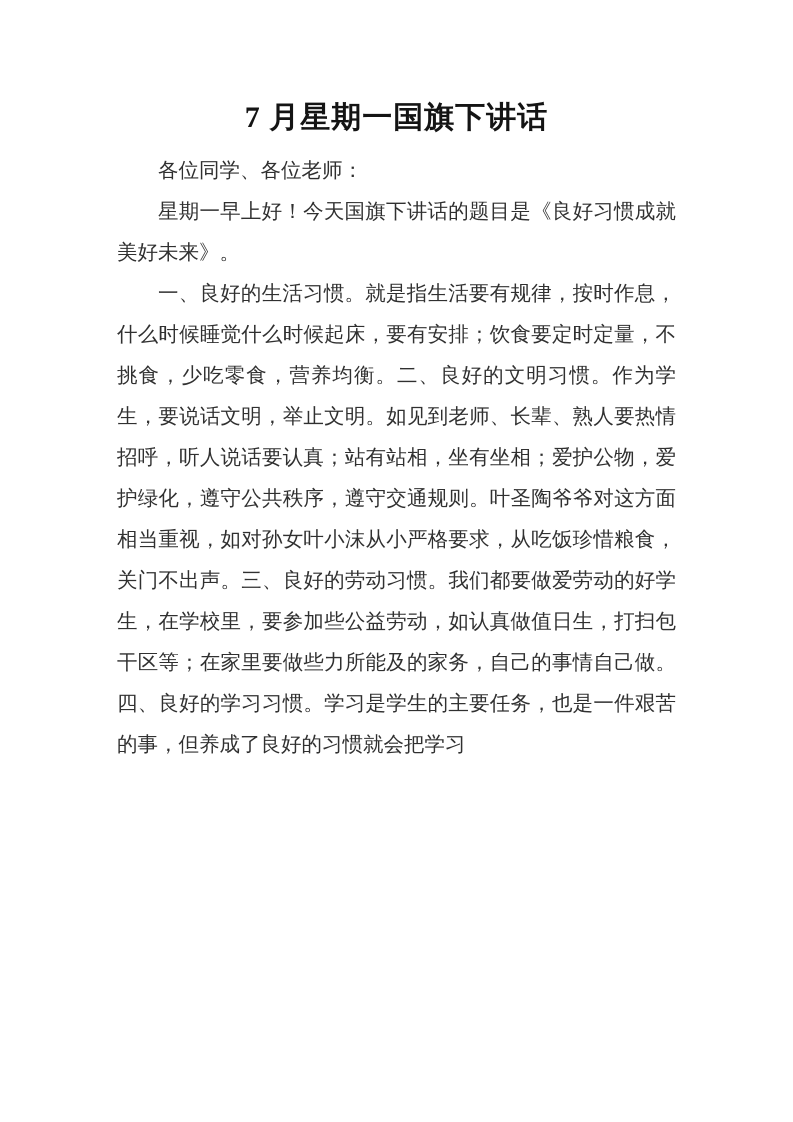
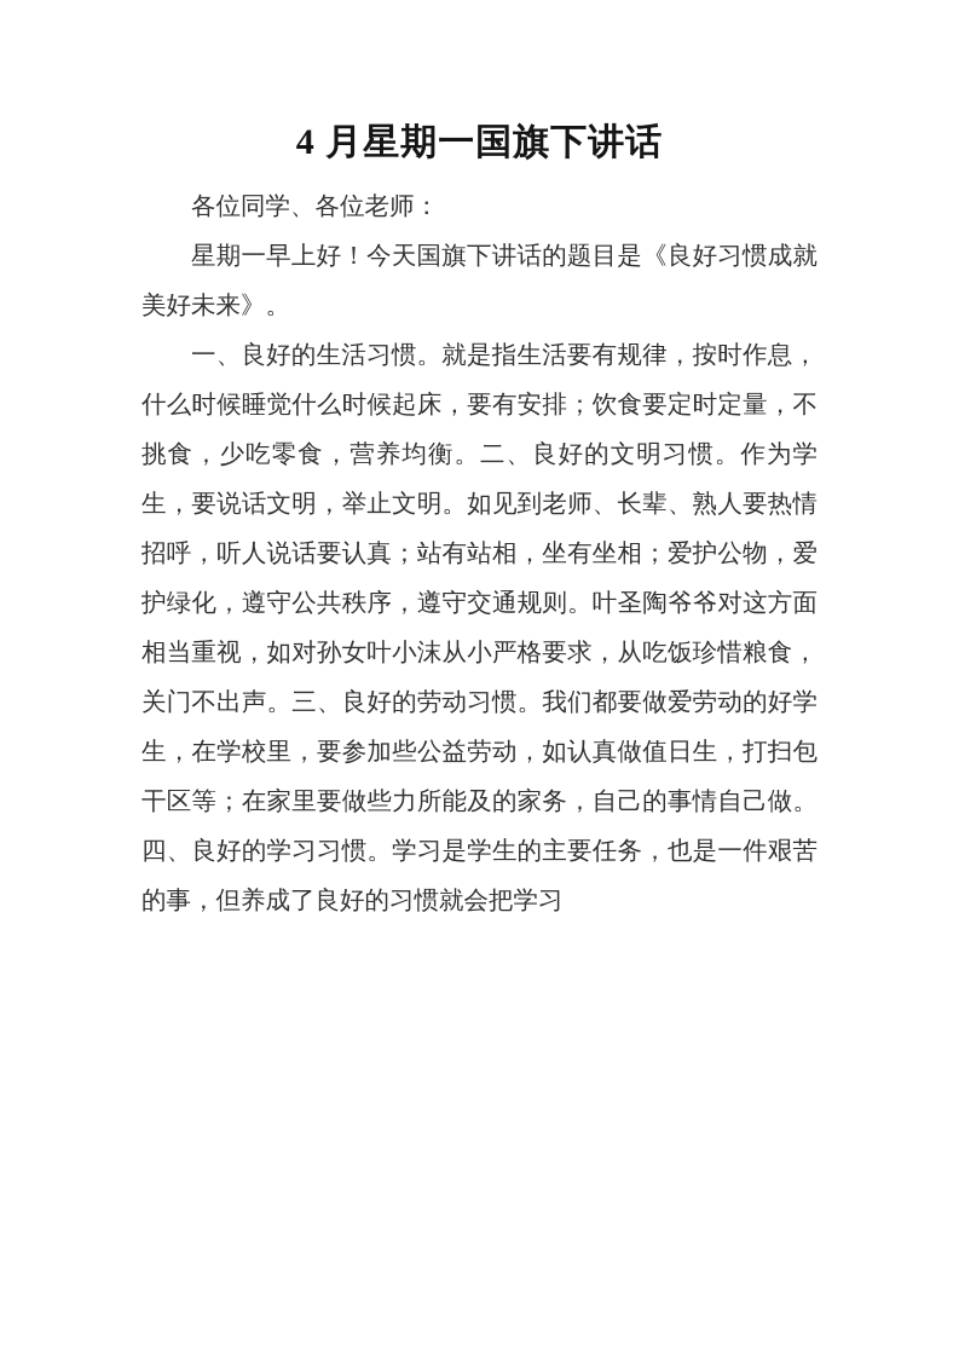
- 7 月星期一国旗下讲话
+ 4 月星期一国旗下讲话
  各位同学、各位老师：
  星期一早上好！今天国旗下讲话的题目是《良好习惯成就美好未来》。
  一、良好的生活习惯。就是指生活要有规律，按时作息，什么时候睡觉什么时候起床，要有安排；饮食要定时定量，不挑食，少吃零食，营养均衡。二、良好的文明习惯。作为学生，要说话文明，举止文明。如见到老师、长辈、熟人要热情招呼，听人说话要认真；站有站相，坐有坐相；爱护公物，爱护绿化，遵守公共秩序，遵守交通规则。叶圣陶爷爷对这方面相当重视，如对孙女叶小沫从小严格要求，从吃饭珍惜粮食，关门不出声。三、良好的劳动习惯。我们都要做爱劳动的好学生，在学校里，要参加些公益劳动，如认真做值日生，打扫包干区等；在家里要做些力所能及的家务，自己的事情自己做。四、良好的学习习惯。学习是学生的主要任务，也是一件艰苦的事，但养成了良好的习惯就会把学习
